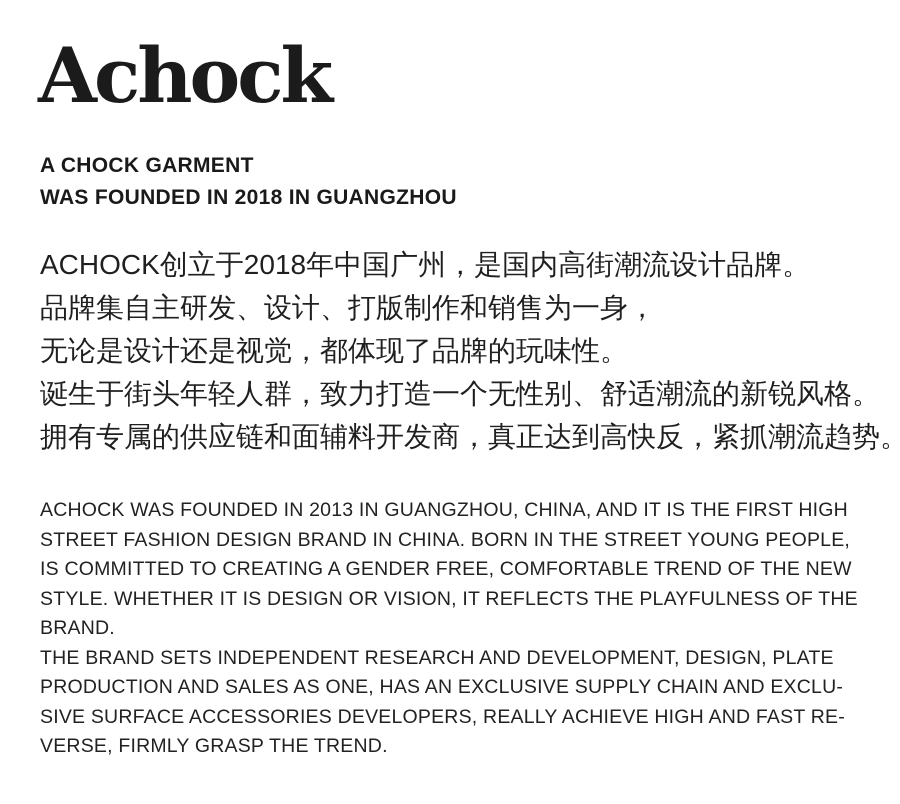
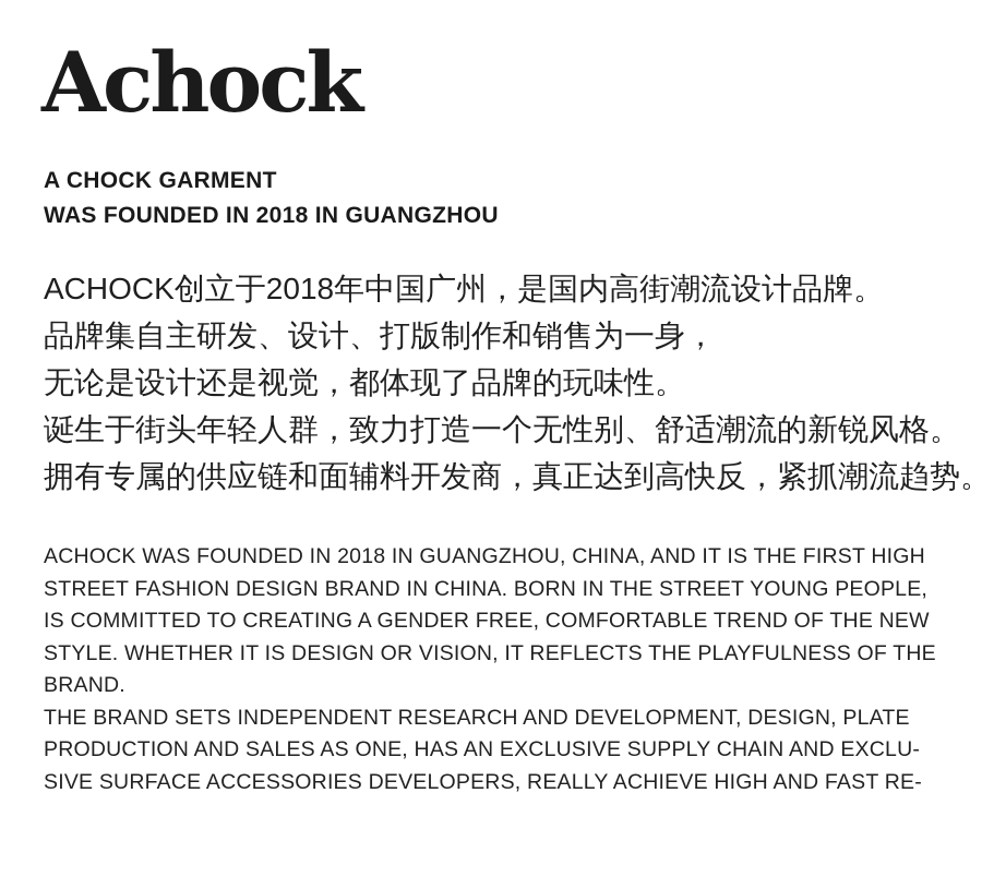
  Achock
  A CHOCK GARMENT
  WAS FOUNDED IN 2018 IN GUANGZHOU
  ACHOCK创立于2018年中国广州，是国内高街潮流设计品牌。
  品牌集自主研发、设计、打版制作和销售为一身，
  无论是设计还是视觉，都体现了品牌的玩味性。
  诞生于街头年轻人群，致力打造一个无性别、舒适潮流的新锐风格。
  拥有专属的供应链和面辅料开发商，真正达到高快反，紧抓潮流趋势。
- ACHOCK WAS FOUNDED IN 2013 IN GUANGZHOU, CHINA, AND IT IS THE FIRST HIGH
+ ACHOCK WAS FOUNDED IN 2018 IN GUANGZHOU, CHINA, AND IT IS THE FIRST HIGH
  STREET FASHION DESIGN BRAND IN CHINA. BORN IN THE STREET YOUNG PEOPLE,
  IS COMMITTED TO CREATING A GENDER FREE, COMFORTABLE TREND OF THE NEW
  STYLE. WHETHER IT IS DESIGN OR VISION, IT REFLECTS THE PLAYFULNESS OF THE
  BRAND.
  THE BRAND SETS INDEPENDENT RESEARCH AND DEVELOPMENT, DESIGN, PLATE
  PRODUCTION AND SALES AS ONE, HAS AN EXCLUSIVE SUPPLY CHAIN AND EXCLU-
  SIVE SURFACE ACCESSORIES DEVELOPERS, REALLY ACHIEVE HIGH AND FAST RE-
- VERSE, FIRMLY GRASP THE TREND.
